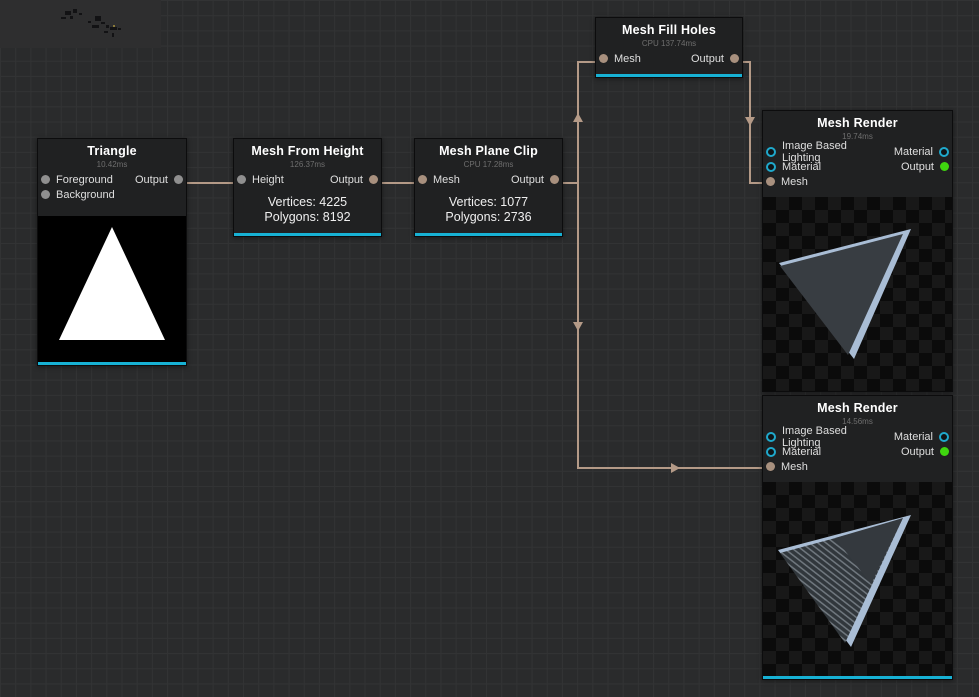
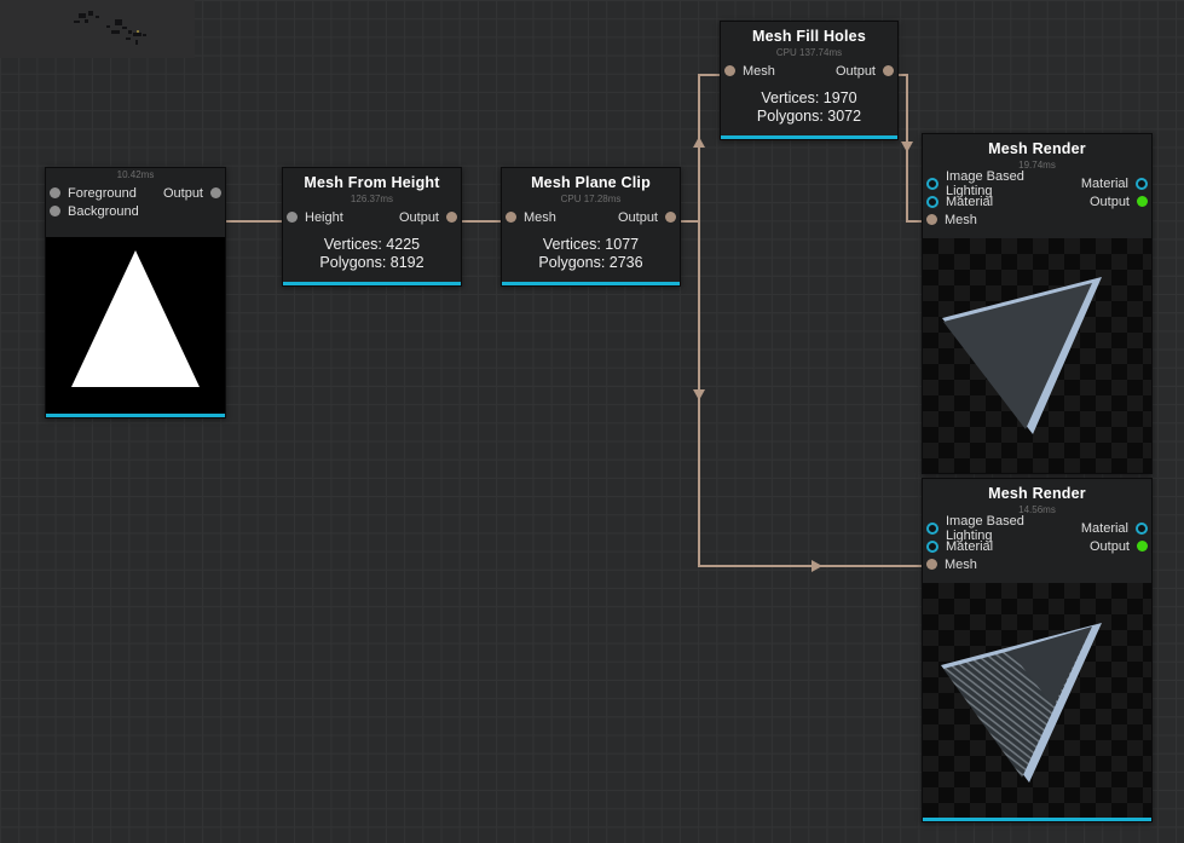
- Triangle
  10.42ms
  Foreground
  Output
  Background
  Mesh From Height
  126.37ms
  Height
  Output
  Vertices: 4225
  Polygons: 8192
  Mesh Plane Clip
  CPU 17.28ms
  Mesh
  Output
  Vertices: 1077
  Polygons: 2736
  Mesh Fill Holes
  CPU 137.74ms
  Mesh
  Output
+ Vertices: 1970
+ Polygons: 3072
  Mesh Render
  19.74ms
  Image Based Lighting
  Material
  Material
  Output
  Mesh
  Mesh Render
  14.56ms
  Image Based Lighting
  Material
  Material
  Output
  Mesh
